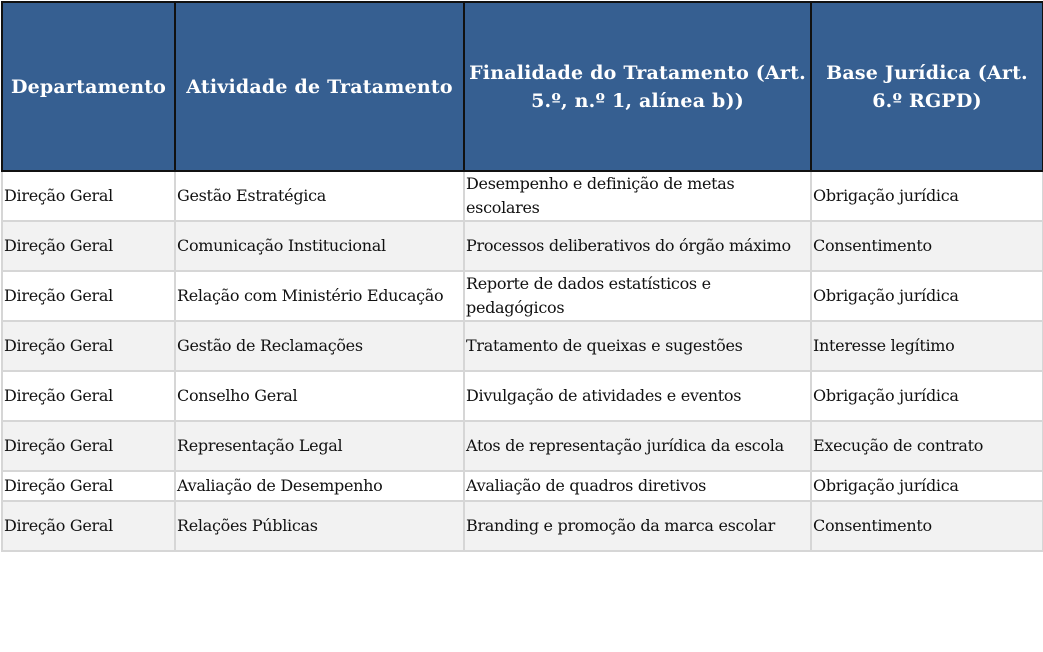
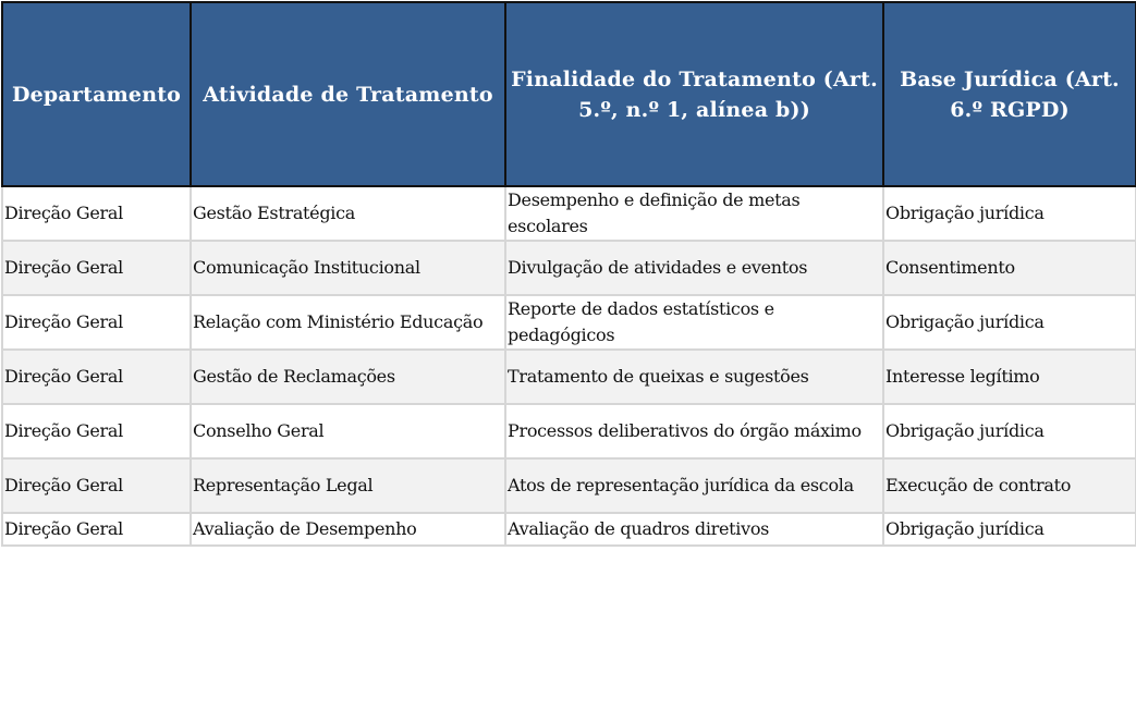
  Departamento	Atividade de Tratamento	Finalidade do Tratamento (Art. 5.º, n.º 1, alínea b))	Base Jurídica (Art. 6.º RGPD)
  Direção Geral	Gestão Estratégica	Desempenho e definição de metas escolares	Obrigação jurídica
- Direção Geral	Comunicação Institucional	Processos deliberativos do órgão máximo	Consentimento
+ Direção Geral	Comunicação Institucional	Divulgação de atividades e eventos	Consentimento
  Direção Geral	Relação com Ministério Educação	Reporte de dados estatísticos e pedagógicos	Obrigação jurídica
  Direção Geral	Gestão de Reclamações	Tratamento de queixas e sugestões	Interesse legítimo
- Direção Geral	Conselho Geral	Divulgação de atividades e eventos	Obrigação jurídica
+ Direção Geral	Conselho Geral	Processos deliberativos do órgão máximo	Obrigação jurídica
  Direção Geral	Representação Legal	Atos de representação jurídica da escola	Execução de contrato
  Direção Geral	Avaliação de Desempenho	Avaliação de quadros diretivos	Obrigação jurídica
- Direção Geral	Relações Públicas	Branding e promoção da marca escolar	Consentimento
